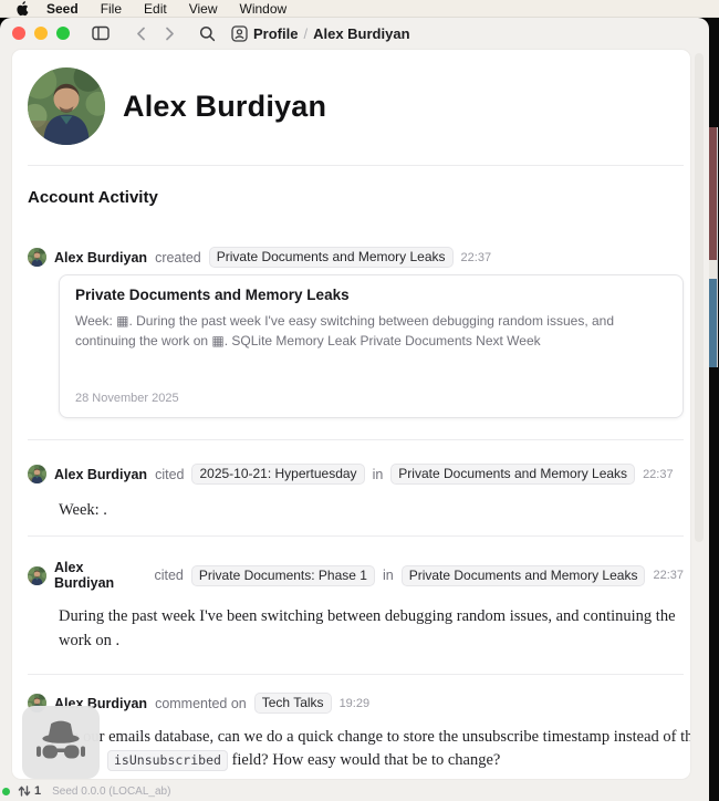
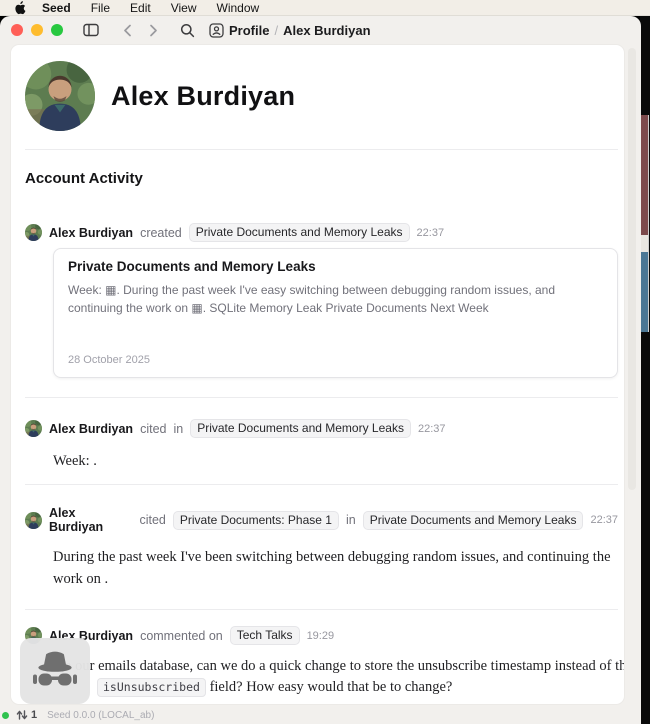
  Seed
  File
  Edit
  View
  Window
  Profile
  /
  Alex Burdiyan
  Alex Burdiyan
  Account Activity
  Alex Burdiyan
  created
  Private Documents and Memory Leaks
  22:37
  Private Documents and Memory Leaks
  Week: ▦. During the past week I've easy switching between debugging random issues, and continuing the work on ▦. SQLite Memory Leak Private Documents Next Week
- 28 November 2025
+ 28 October 2025
  Alex Burdiyan
  cited
- 2025-10-21: Hypertuesday
  in
  Private Documents and Memory Leaks
  22:37
  Week: .
  Alex Burdiyan
  cited
  Private Documents: Phase 1
  in
  Private Documents and Memory Leaks
  22:37
  During the past week I've been switching between debugging random issues, and continuing the work on .
  Alex Burdiyan
  commented on
  Tech Talks
  19:29
  r emails database, can we do a quick change to store the unsubscribe timestamp instead of th
  isUnsubscribed field? How easy would that be to change?
  1
  Seed 0.0.0 (LOCAL_ab)
